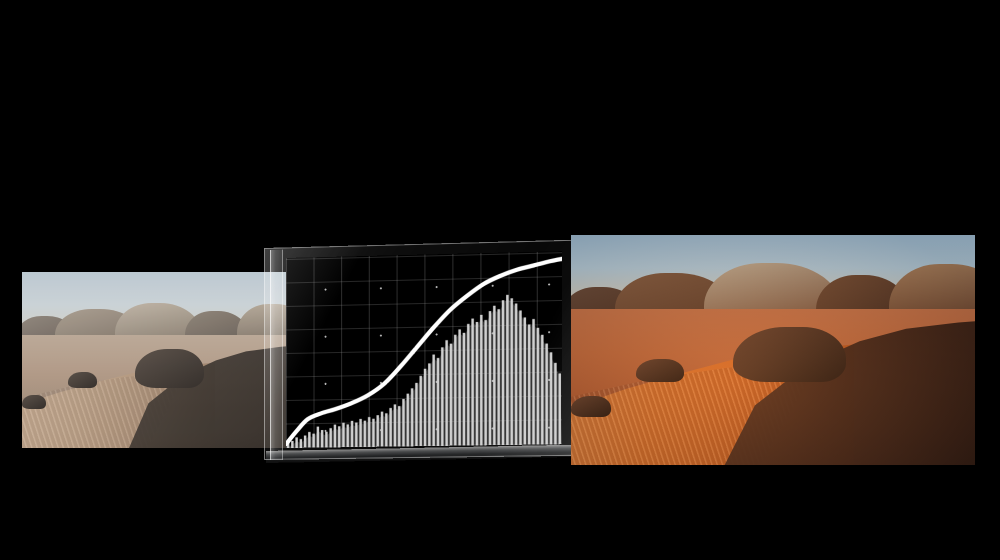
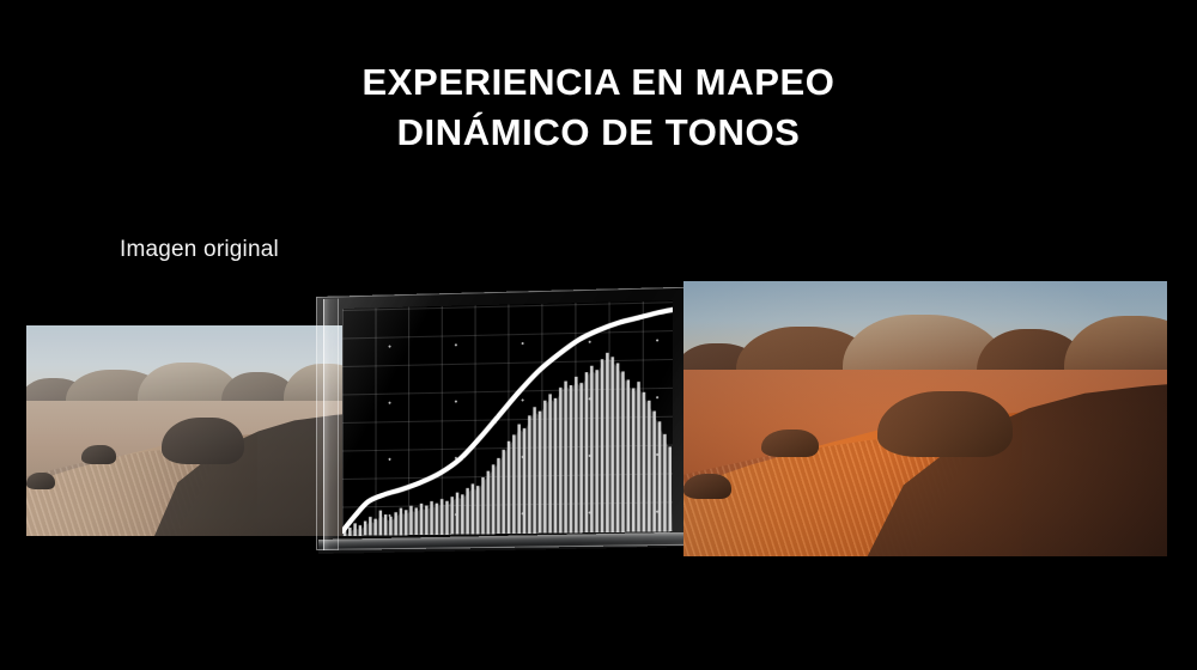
+ EXPERIENCIA EN MAPEO
+ DINÁMICO DE TONOS
+ Imagen original
